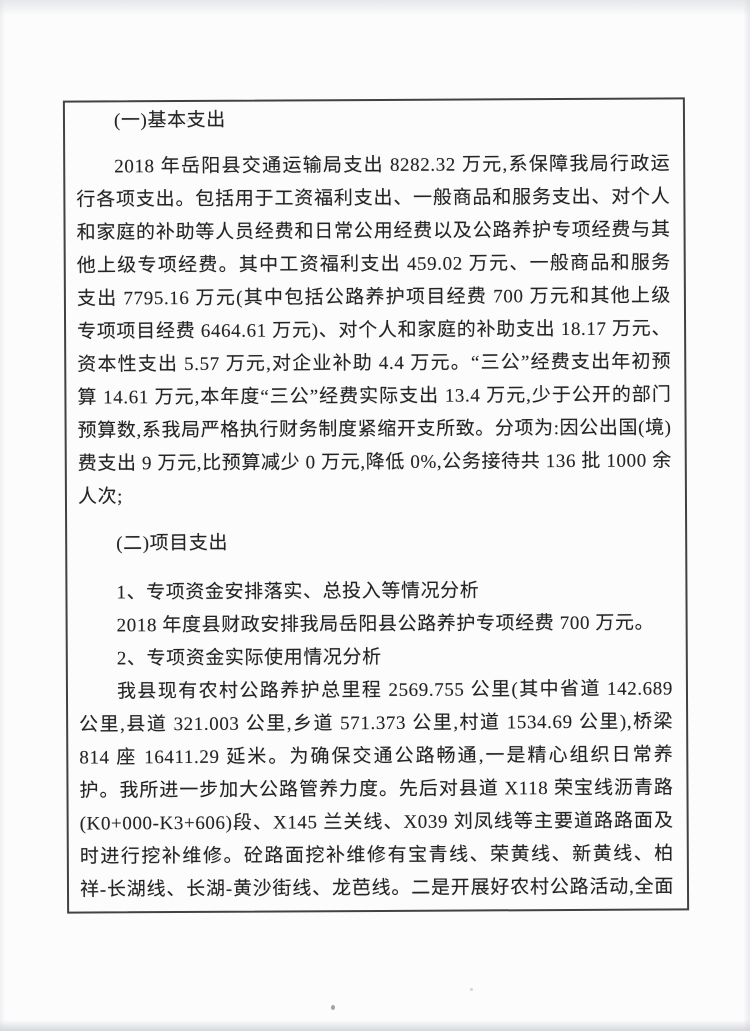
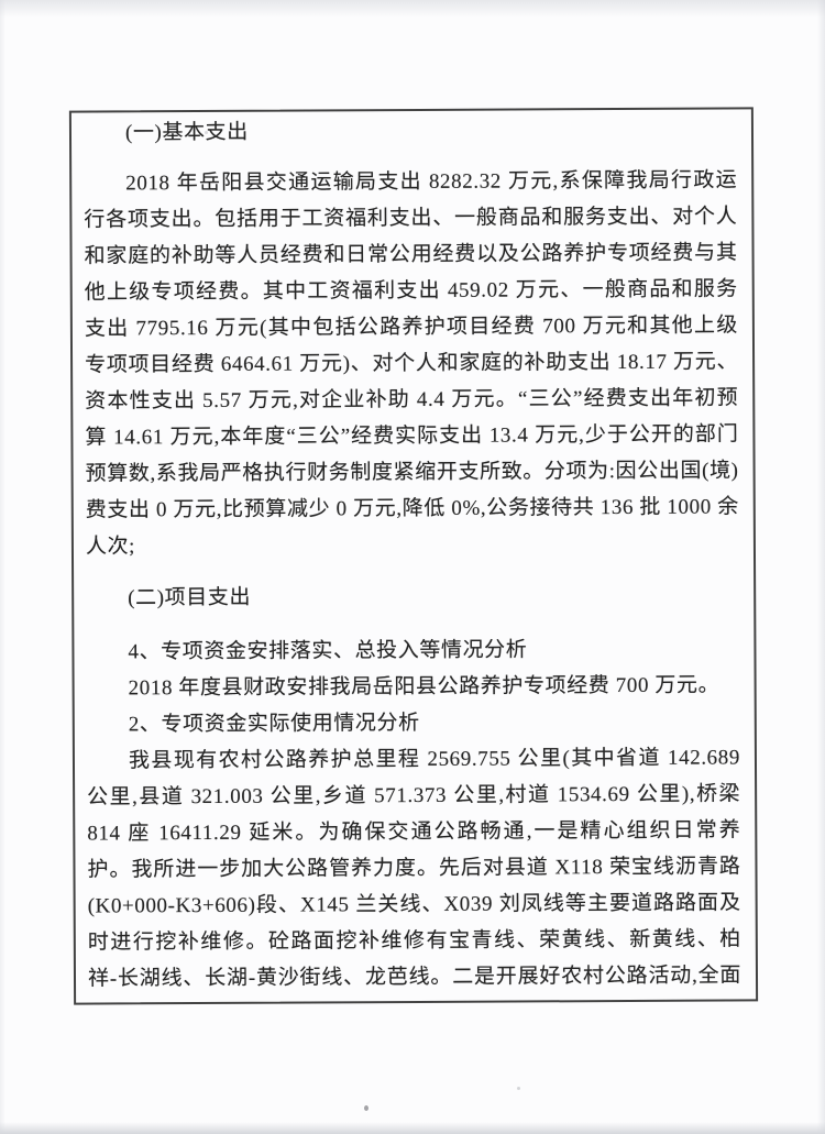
  (一)基本支出
- 2018 年岳阳县交通运输局支出 8282.32 万元,系保障我局行政运行各项支出。包括用于工资福利支出、一般商品和服务支出、对个人和家庭的补助等人员经费和日常公用经费以及公路养护专项经费与其他上级专项经费。其中工资福利支出 459.02 万元、一般商品和服务支出 7795.16 万元(其中包括公路养护项目经费 700 万元和其他上级专项项目经费 6464.61 万元)、对个人和家庭的补助支出 18.17 万元、资本性支出 5.57 万元,对企业补助 4.4 万元。“三公”经费支出年初预算 14.61 万元,本年度“三公”经费实际支出 13.4 万元,少于公开的部门预算数,系我局严格执行财务制度紧缩开支所致。分项为:因公出国(境)费支出 9 万元,比预算减少 0 万元,降低 0%,公务接待共 136 批 1000 余人次;
+ 2018 年岳阳县交通运输局支出 8282.32 万元,系保障我局行政运行各项支出。包括用于工资福利支出、一般商品和服务支出、对个人和家庭的补助等人员经费和日常公用经费以及公路养护专项经费与其他上级专项经费。其中工资福利支出 459.02 万元、一般商品和服务支出 7795.16 万元(其中包括公路养护项目经费 700 万元和其他上级专项项目经费 6464.61 万元)、对个人和家庭的补助支出 18.17 万元、资本性支出 5.57 万元,对企业补助 4.4 万元。“三公”经费支出年初预算 14.61 万元,本年度“三公”经费实际支出 13.4 万元,少于公开的部门预算数,系我局严格执行财务制度紧缩开支所致。分项为:因公出国(境)费支出 0 万元,比预算减少 0 万元,降低 0%,公务接待共 136 批 1000 余人次;
  (二)项目支出
- 1、专项资金安排落实、总投入等情况分析
+ 4、专项资金安排落实、总投入等情况分析
  2018 年度县财政安排我局岳阳县公路养护专项经费 700 万元。
  2、专项资金实际使用情况分析
  我县现有农村公路养护总里程 2569.755 公里(其中省道 142.689 公里,县道 321.003 公里,乡道 571.373 公里,村道 1534.69 公里),桥梁 814 座 16411.29 延米。为确保交通公路畅通,一是精心组织日常养护。我所进一步加大公路管养力度。先后对县道 X118 荣宝线沥青路(K0+000-K3+606)段、X145 兰关线、X039 刘凤线等主要道路路面及时进行挖补维修。砼路面挖补维修有宝青线、荣黄线、新黄线、柏祥-长湖线、长湖-黄沙街线、龙芭线。二是开展好农村公路活动,全面
